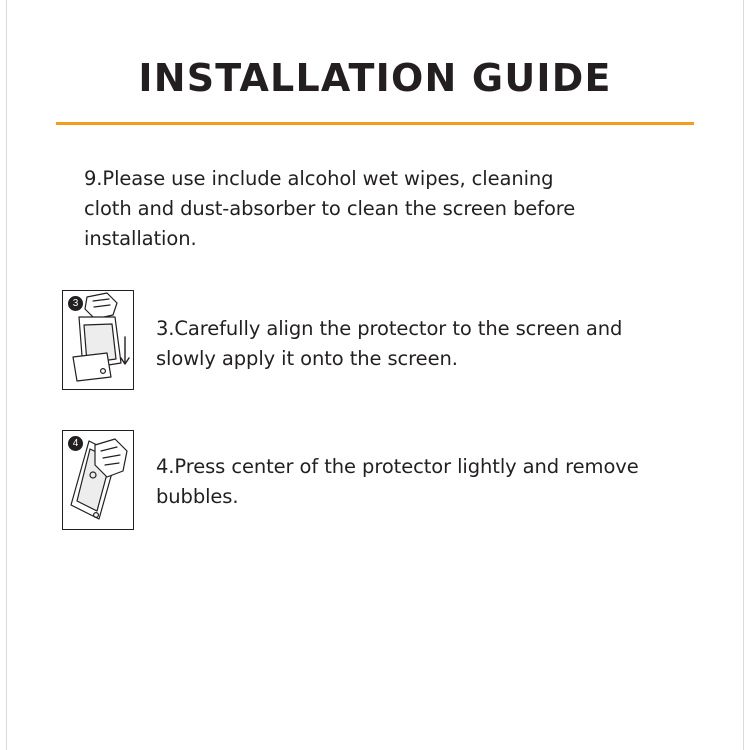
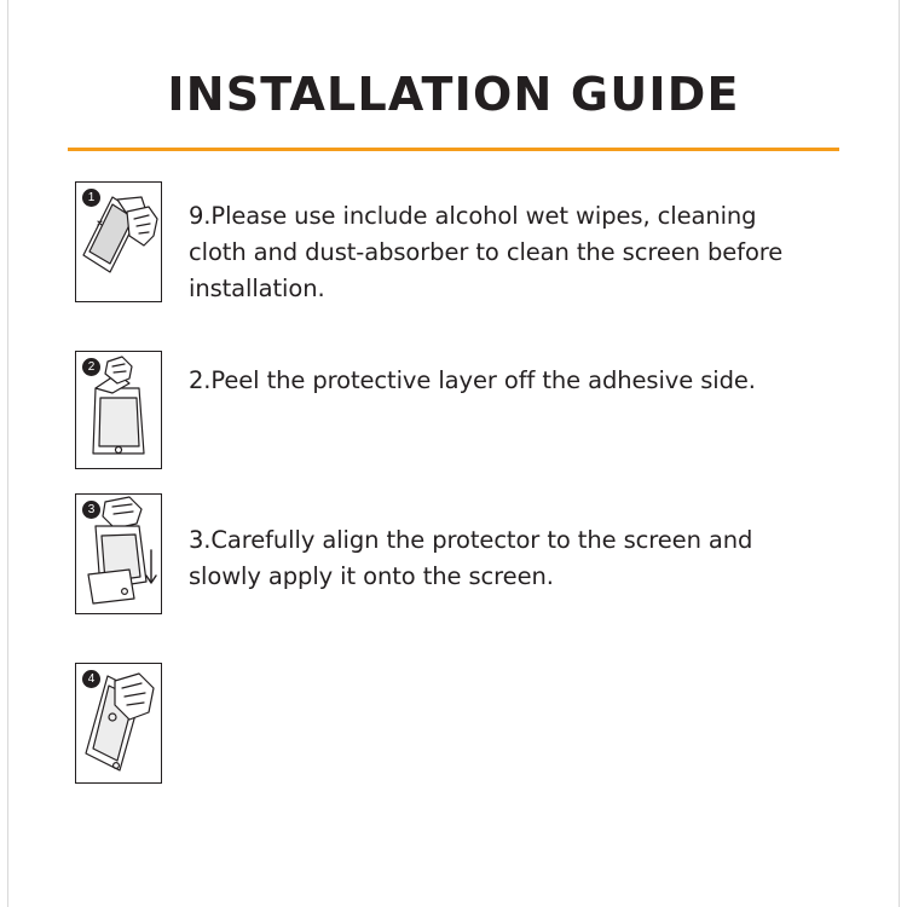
  INSTALLATION GUIDE
+ 1
  9.Please use include alcohol wet wipes, cleaning cloth and dust-absorber to clean the screen before installation.
+ 2
+ 2.Peel the protective layer off the adhesive side.
  3
  3.Carefully align the protector to the screen and slowly apply it onto the screen.
  4
- 4.Press center of the protector lightly and remove bubbles.
